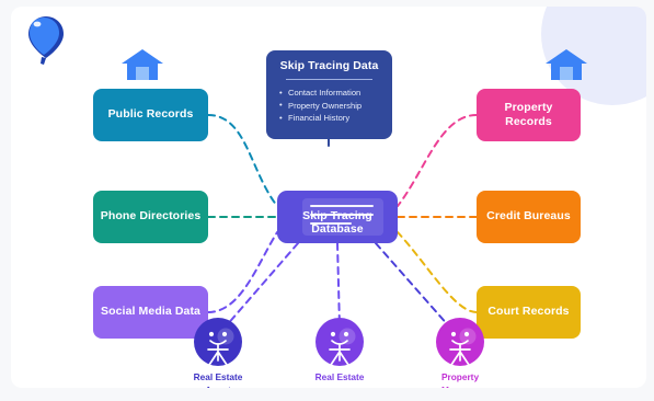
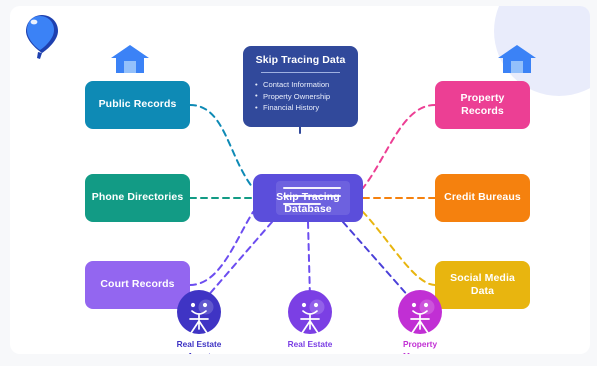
  Skip Tracing Data
  Contact Information
  Property Ownership
  Financial History
  Public Records
  Phone Directories
- Social Media Data
+ Court Records
  Property Records
  Credit Bureaus
- Court Records
+ Social Media Data
  Skip Tracing Database
  Real Estate
  Real Estate
  Property
